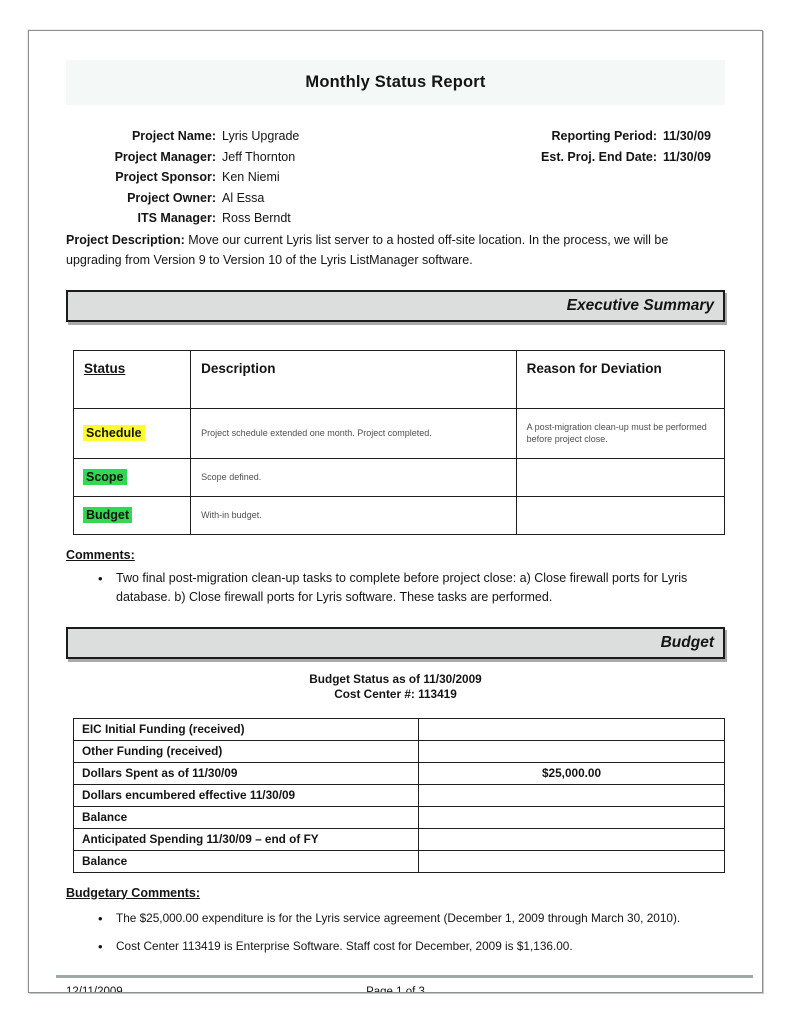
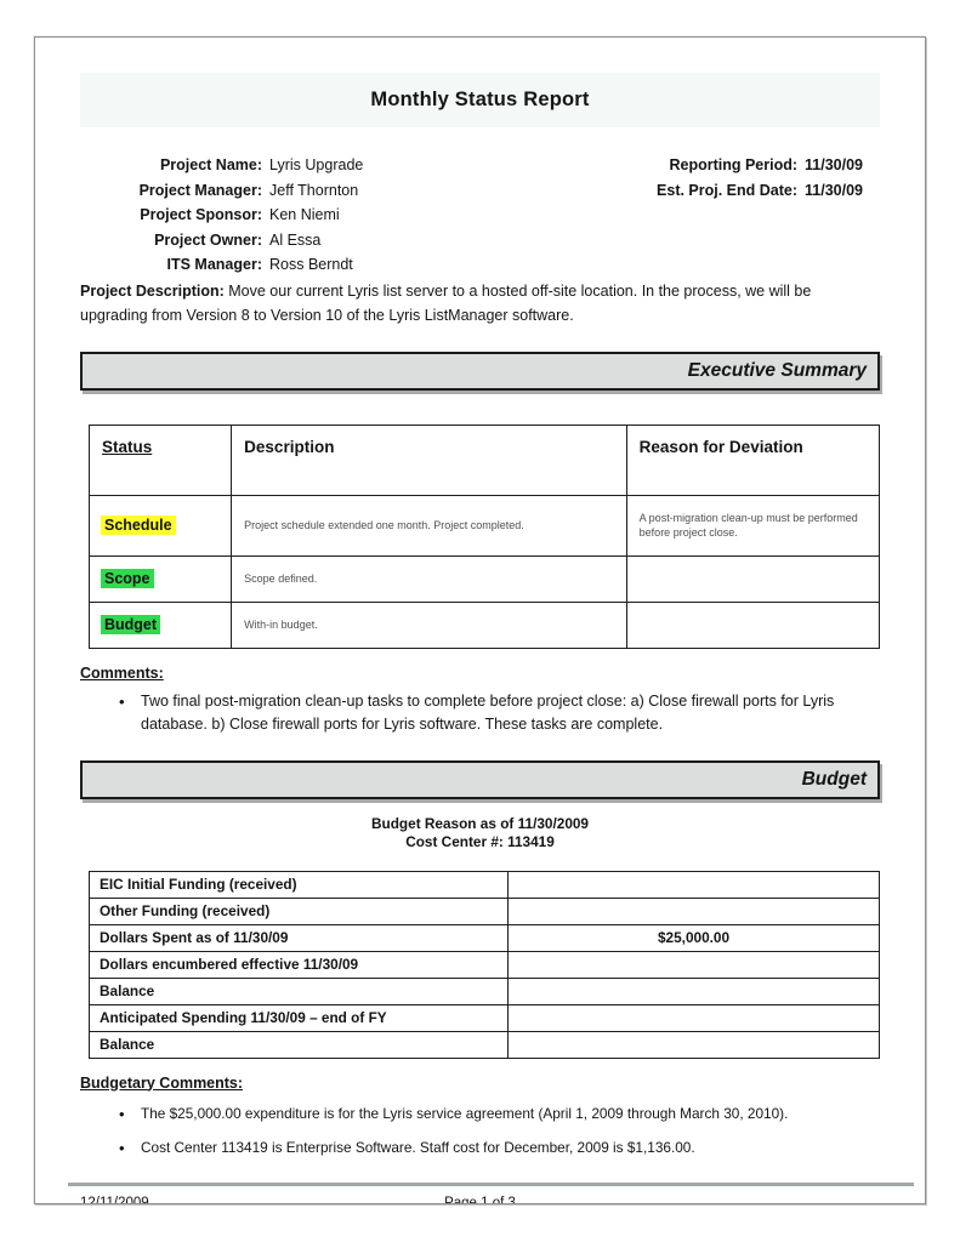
  Monthly Status Report
  Project Name:
  Lyris Upgrade
  Project Manager:
  Jeff Thornton
  Project Sponsor:
  Ken Niemi
  Project Owner:
  Al Essa
  ITS Manager:
  Ross Berndt
  Reporting Period:
  11/30/09
  Est. Proj. End Date:
  11/30/09
- Project Description: Move our current Lyris list server to a hosted off-site location. In the process, we will be upgrading from Version 9 to Version 10 of the Lyris ListManager software.
+ Project Description: Move our current Lyris list server to a hosted off-site location. In the process, we will be upgrading from Version 8 to Version 10 of the Lyris ListManager software.
  Executive Summary
  Status	Description	Reason for Deviation
  Schedule	Project schedule extended one month. Project completed.	A post-migration clean-up must be performed before project close.
  Scope	Scope defined.
  Budget	With-in budget.
  Comments:
- Two final post-migration clean-up tasks to complete before project close: a) Close firewall ports for Lyris database. b) Close firewall ports for Lyris software. These tasks are performed.
+ Two final post-migration clean-up tasks to complete before project close: a) Close firewall ports for Lyris database. b) Close firewall ports for Lyris software. These tasks are complete.
  Budget
- Budget Status as of 11/30/2009
+ Budget Reason as of 11/30/2009
  Cost Center #: 113419
  EIC Initial Funding (received)
  Other Funding (received)
  Dollars Spent as of 11/30/09	$25,000.00
  Dollars encumbered effective 11/30/09
  Balance
  Anticipated Spending 11/30/09 – end of FY
  Balance
  Budgetary Comments:
- The $25,000.00 expenditure is for the Lyris service agreement (December 1, 2009 through March 30, 2010).
+ The $25,000.00 expenditure is for the Lyris service agreement (April 1, 2009 through March 30, 2010).
  Cost Center 113419 is Enterprise Software. Staff cost for December, 2009 is $1,136.00.
  12/11/2009
  Page 1 of 3
